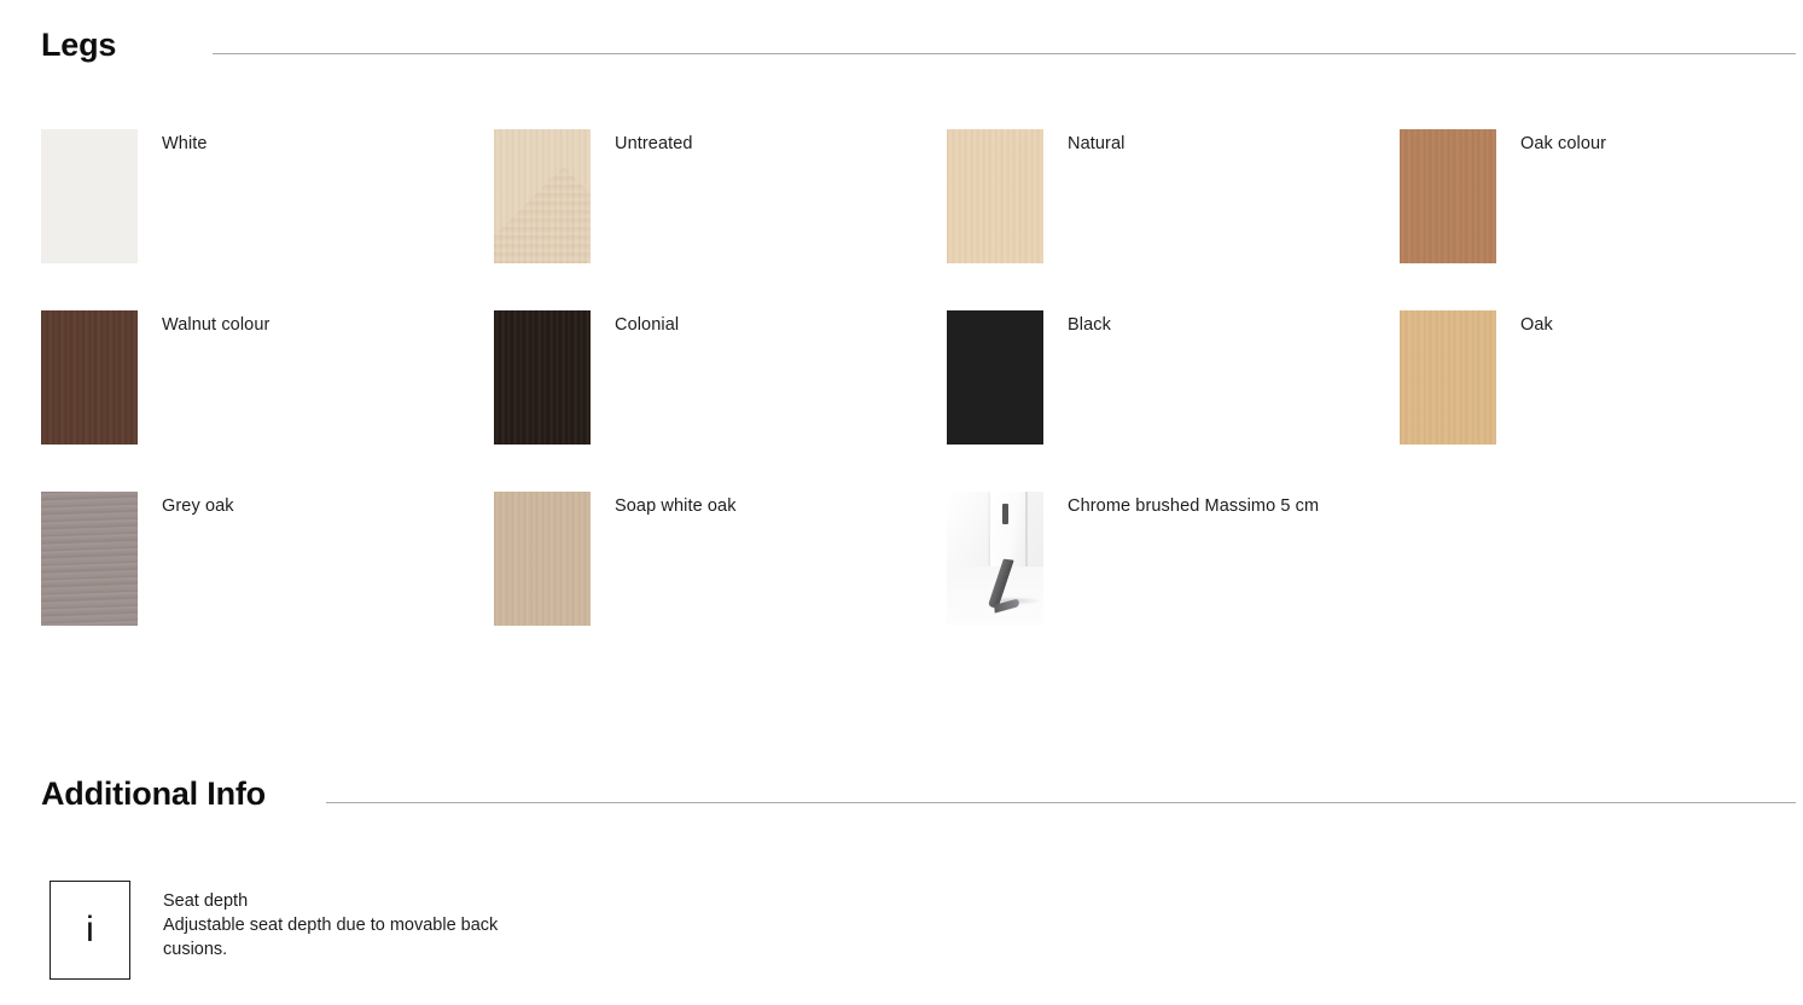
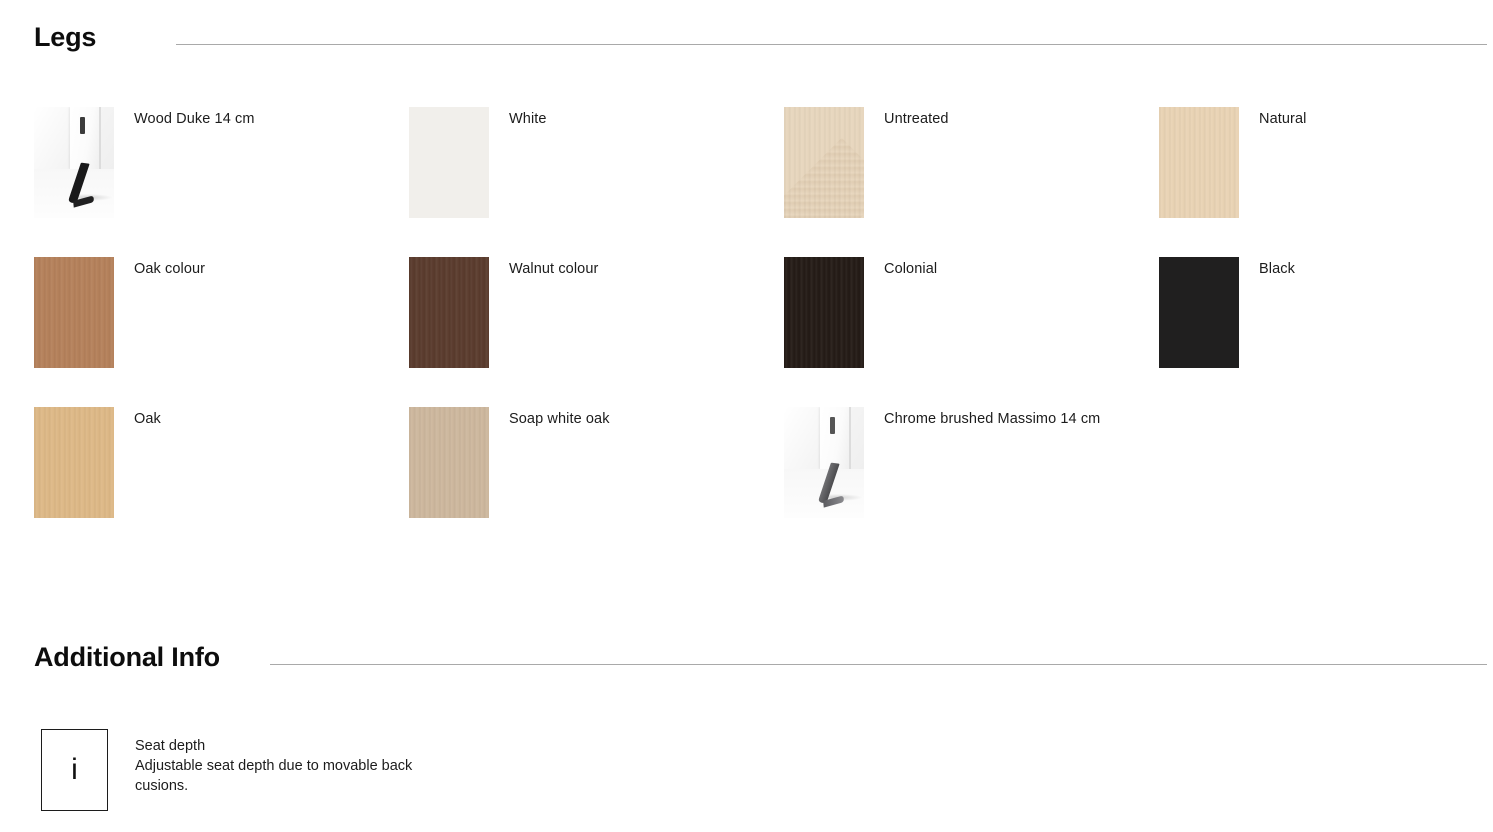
  Legs
+ Wood Duke 14 cm
  White
  Untreated
  Natural
  Oak colour
  Walnut colour
  Colonial
  Black
  Oak
- Grey oak
  Soap white oak
- Chrome brushed Massimo 5 cm
+ Chrome brushed Massimo 14 cm
  Additional Info
  i
  Seat depth
  Adjustable seat depth due to movable back cusions.
